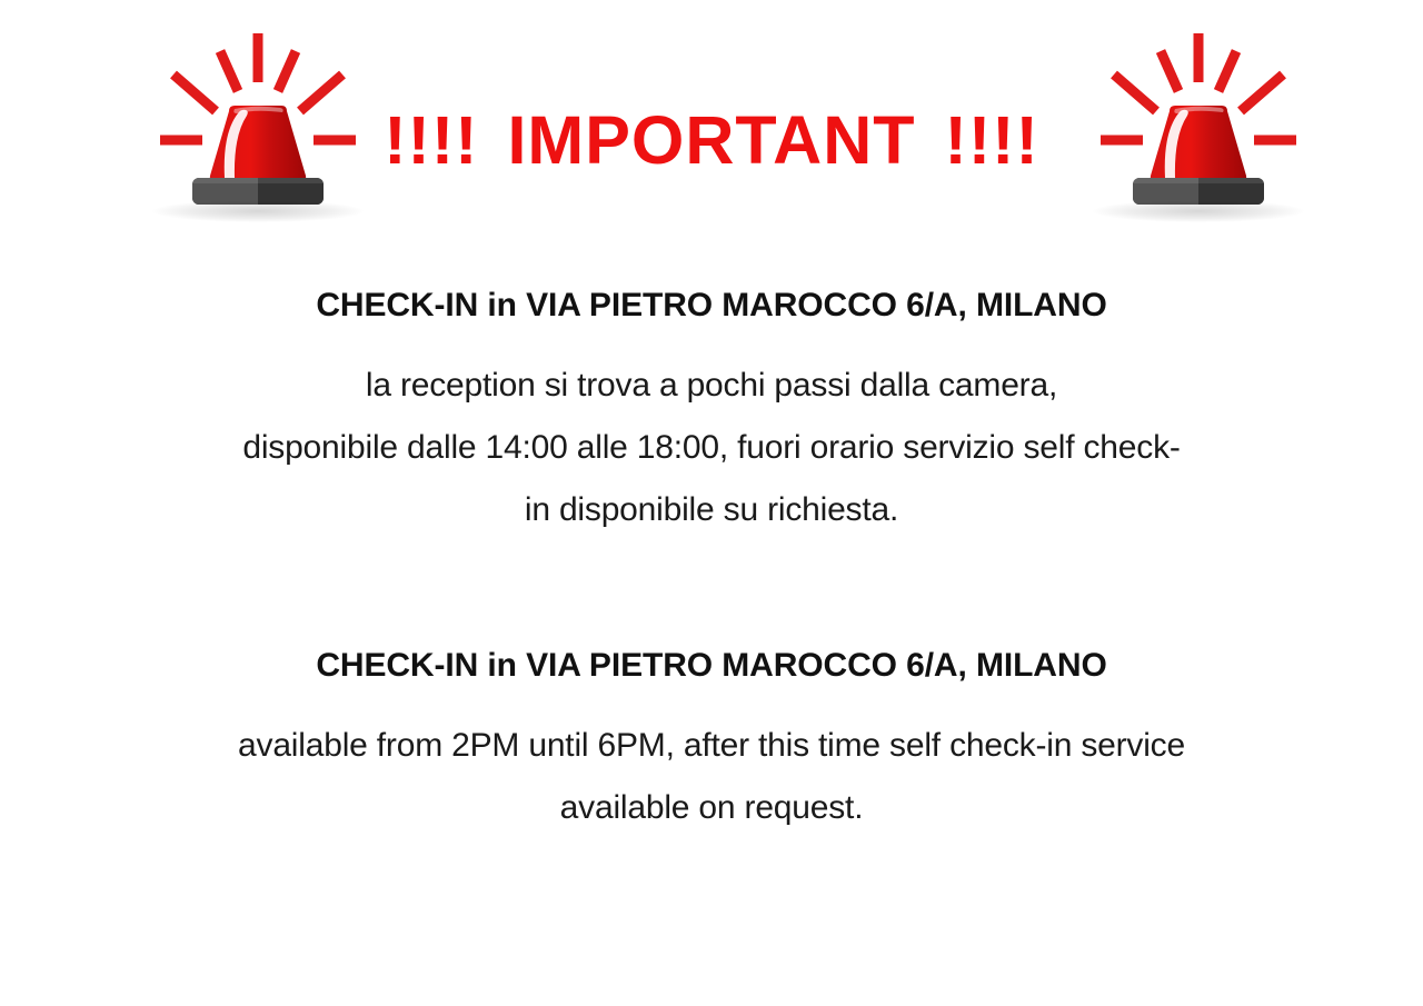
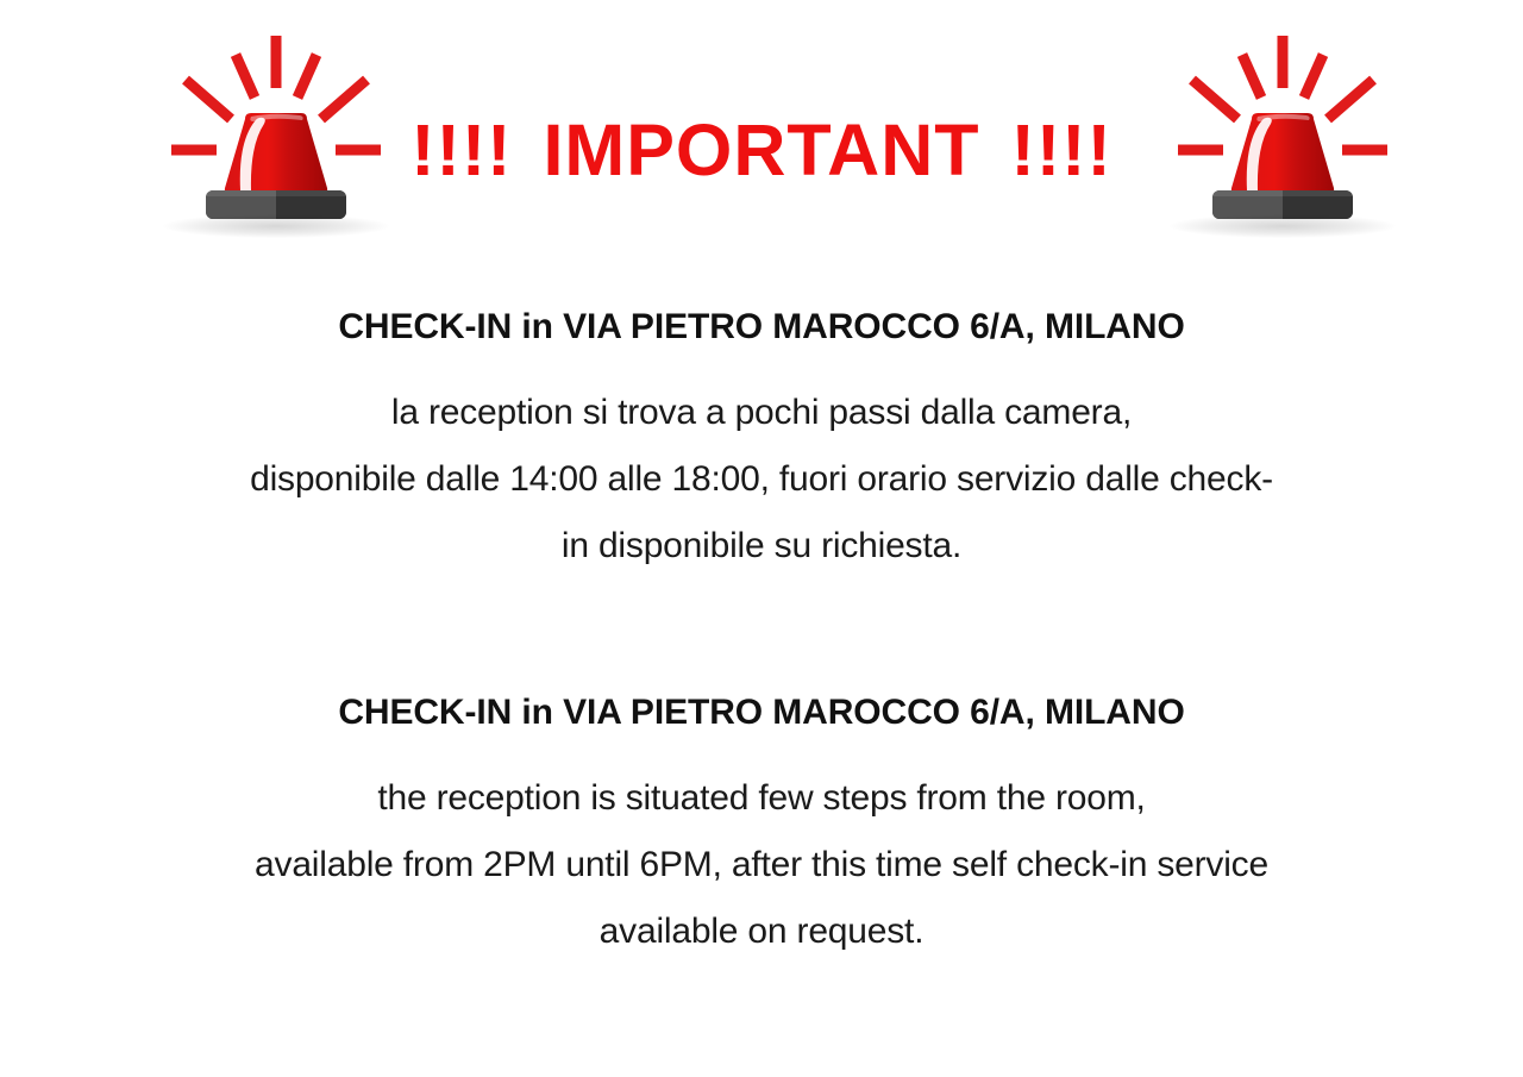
  !!!!
  IMPORTANT
  !!!!
  CHECK-IN in VIA PIETRO MAROCCO 6/A, MILANO
  la reception si trova a pochi passi dalla camera,
- disponibile dalle 14:00 alle 18:00, fuori orario servizio self check-
+ disponibile dalle 14:00 alle 18:00, fuori orario servizio dalle check-
  in disponibile su richiesta.
  CHECK-IN in VIA PIETRO MAROCCO 6/A, MILANO
+ the reception is situated few steps from the room,
  available from 2PM until 6PM, after this time self check-in service
  available on request.
